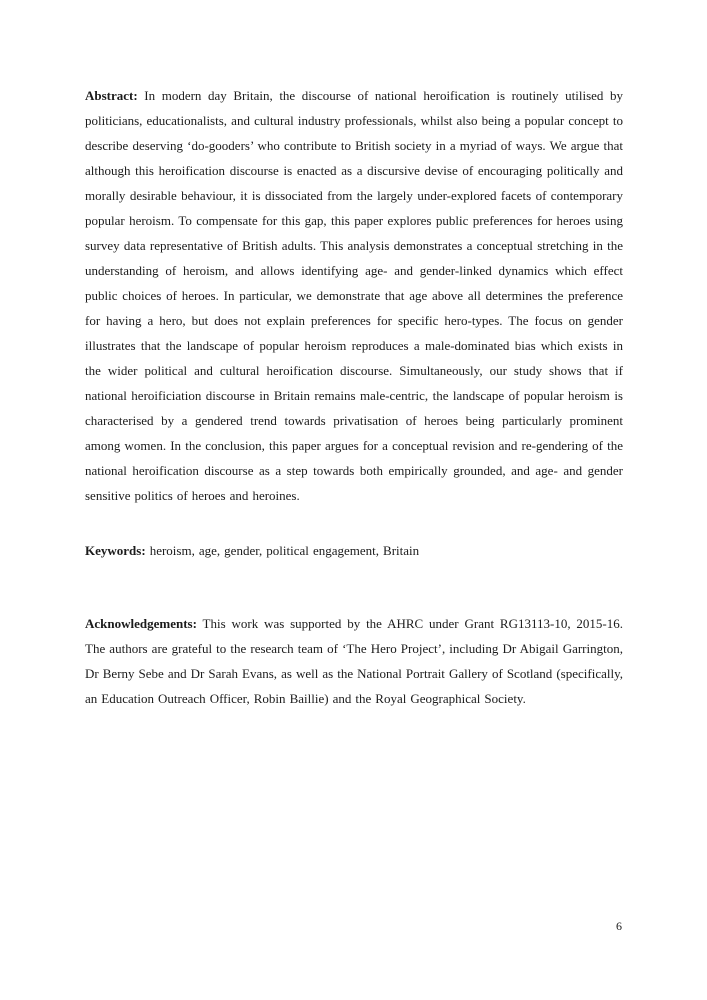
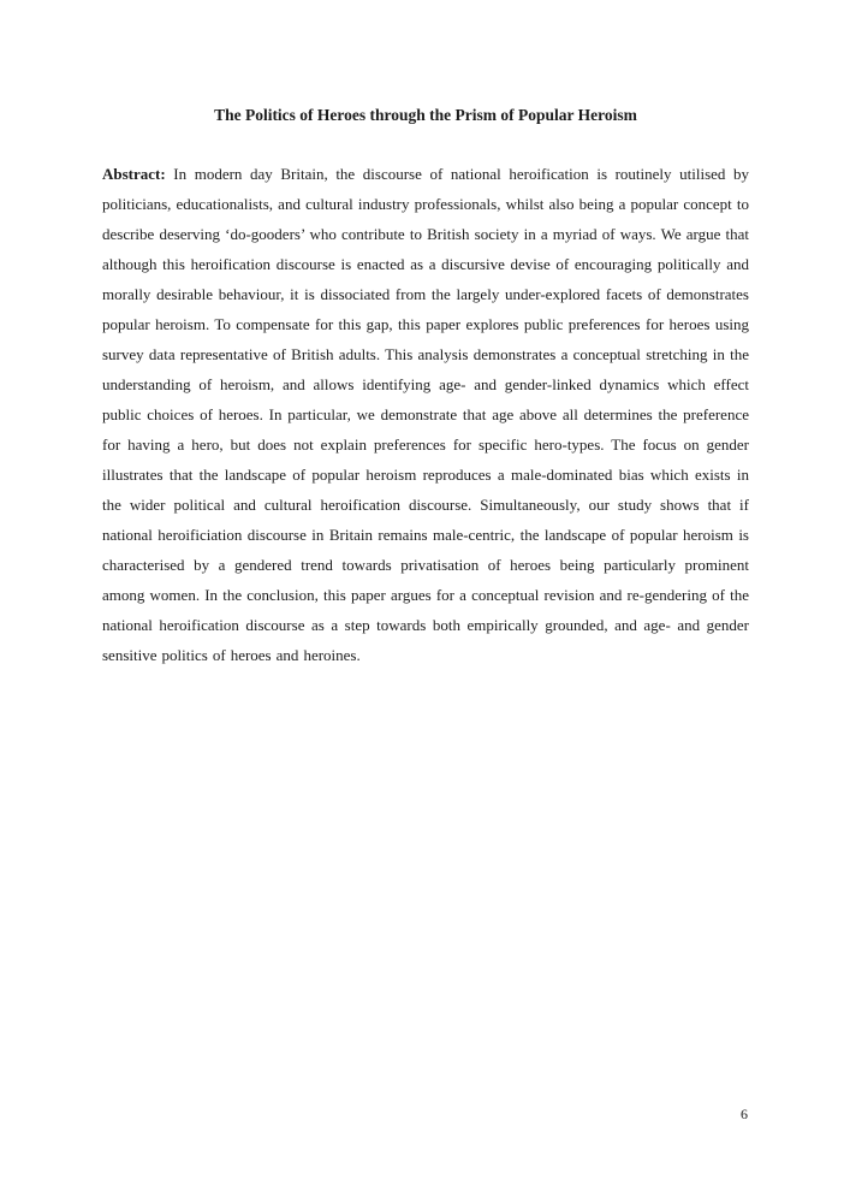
+ The Politics of Heroes through the Prism of Popular Heroism
- Abstract: In modern day Britain, the discourse of national heroification is routinely utilised by politicians, educationalists, and cultural industry professionals, whilst also being a popular concept to describe deserving ‘do-gooders’ who contribute to British society in a myriad of ways. We argue that although this heroification discourse is enacted as a discursive devise of encouraging politically and morally desirable behaviour, it is dissociated from the largely under-explored facets of contemporary popular heroism. To compensate for this gap, this paper explores public preferences for heroes using survey data representative of British adults. This analysis demonstrates a conceptual stretching in the understanding of heroism, and allows identifying age- and gender-linked dynamics which effect public choices of heroes. In particular, we demonstrate that age above all determines the preference for having a hero, but does not explain preferences for specific hero-types. The focus on gender illustrates that the landscape of popular heroism reproduces a male-dominated bias which exists in the wider political and cultural heroification discourse. Simultaneously, our study shows that if national heroificiation discourse in Britain remains male-centric, the landscape of popular heroism is characterised by a gendered trend towards privatisation of heroes being particularly prominent among women. In the conclusion, this paper argues for a conceptual revision and re-gendering of the national heroification discourse as a step towards both empirically grounded, and age- and gender sensitive politics of heroes and heroines.
+ Abstract: In modern day Britain, the discourse of national heroification is routinely utilised by politicians, educationalists, and cultural industry professionals, whilst also being a popular concept to describe deserving ‘do-gooders’ who contribute to British society in a myriad of ways. We argue that although this heroification discourse is enacted as a discursive devise of encouraging politically and morally desirable behaviour, it is dissociated from the largely under-explored facets of demonstrates popular heroism. To compensate for this gap, this paper explores public preferences for heroes using survey data representative of British adults. This analysis demonstrates a conceptual stretching in the understanding of heroism, and allows identifying age- and gender-linked dynamics which effect public choices of heroes. In particular, we demonstrate that age above all determines the preference for having a hero, but does not explain preferences for specific hero-types. The focus on gender illustrates that the landscape of popular heroism reproduces a male-dominated bias which exists in the wider political and cultural heroification discourse. Simultaneously, our study shows that if national heroificiation discourse in Britain remains male-centric, the landscape of popular heroism is characterised by a gendered trend towards privatisation of heroes being particularly prominent among women. In the conclusion, this paper argues for a conceptual revision and re-gendering of the national heroification discourse as a step towards both empirically grounded, and age- and gender sensitive politics of heroes and heroines.
- Keywords: heroism, age, gender, political engagement, Britain
- Acknowledgements: This work was supported by the AHRC under Grant RG13113-10, 2015-16. The authors are grateful to the research team of ‘The Hero Project’, including Dr Abigail Garrington, Dr Berny Sebe and Dr Sarah Evans, as well as the National Portrait Gallery of Scotland (specifically, an Education Outreach Officer, Robin Baillie) and the Royal Geographical Society.
  6
